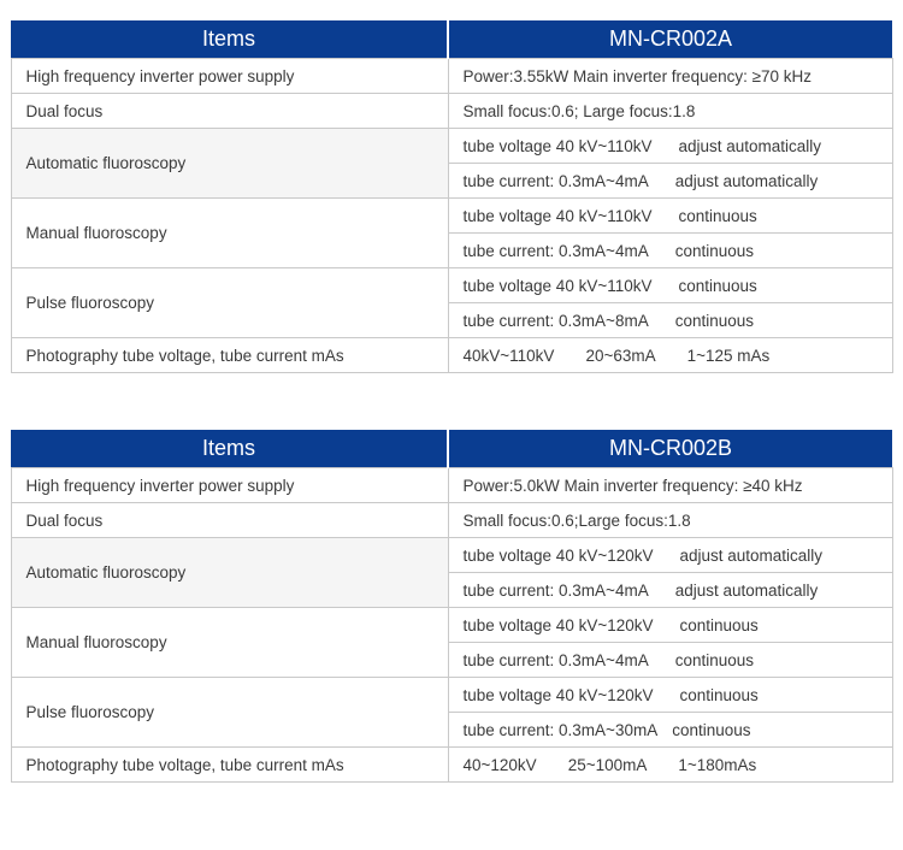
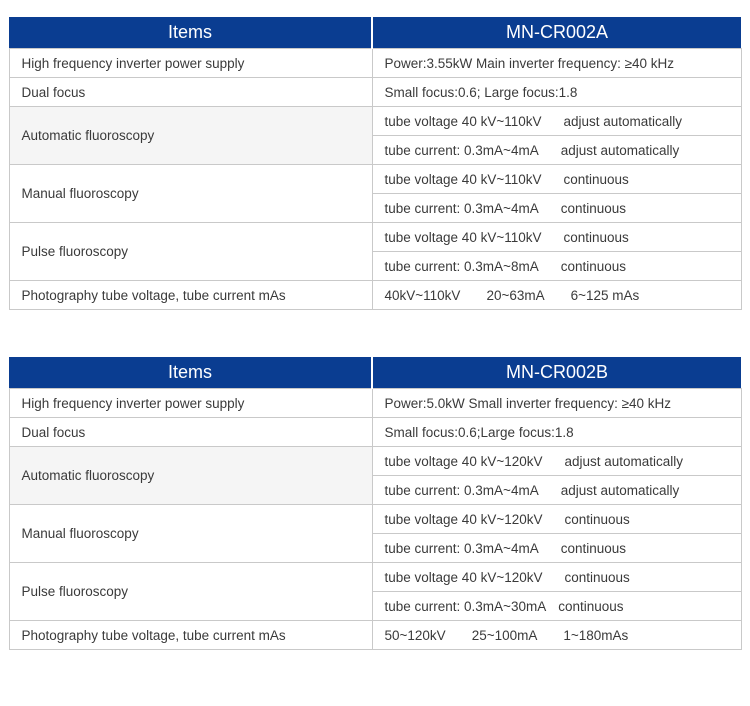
  Items	MN-CR002A
- High frequency inverter power supply	Power:3.55kW Main inverter frequency: ≥70 kHz
+ High frequency inverter power supply	Power:3.55kW Main inverter frequency: ≥40 kHz
  Dual focus	Small focus:0.6; Large focus:1.8
  Automatic fluoroscopy	tube voltage 40 kV~110kV adjust automatically
  tube current: 0.3mA~4mA adjust automatically
  Manual fluoroscopy	tube voltage 40 kV~110kV continuous
  tube current: 0.3mA~4mA continuous
  Pulse fluoroscopy	tube voltage 40 kV~110kV continuous
  tube current: 0.3mA~8mA continuous
- Photography tube voltage, tube current mAs	40kV~110kV 20~63mA 1~125 mAs
+ Photography tube voltage, tube current mAs	40kV~110kV 20~63mA 6~125 mAs
  Items	MN-CR002B
- High frequency inverter power supply	Power:5.0kW Main inverter frequency: ≥40 kHz
+ High frequency inverter power supply	Power:5.0kW Small inverter frequency: ≥40 kHz
  Dual focus	Small focus:0.6;Large focus:1.8
  Automatic fluoroscopy	tube voltage 40 kV~120kV adjust automatically
  tube current: 0.3mA~4mA adjust automatically
  Manual fluoroscopy	tube voltage 40 kV~120kV continuous
  tube current: 0.3mA~4mA continuous
  Pulse fluoroscopy	tube voltage 40 kV~120kV continuous
  tube current: 0.3mA~30mA continuous
- Photography tube voltage, tube current mAs	40~120kV 25~100mA 1~180mAs
+ Photography tube voltage, tube current mAs	50~120kV 25~100mA 1~180mAs
